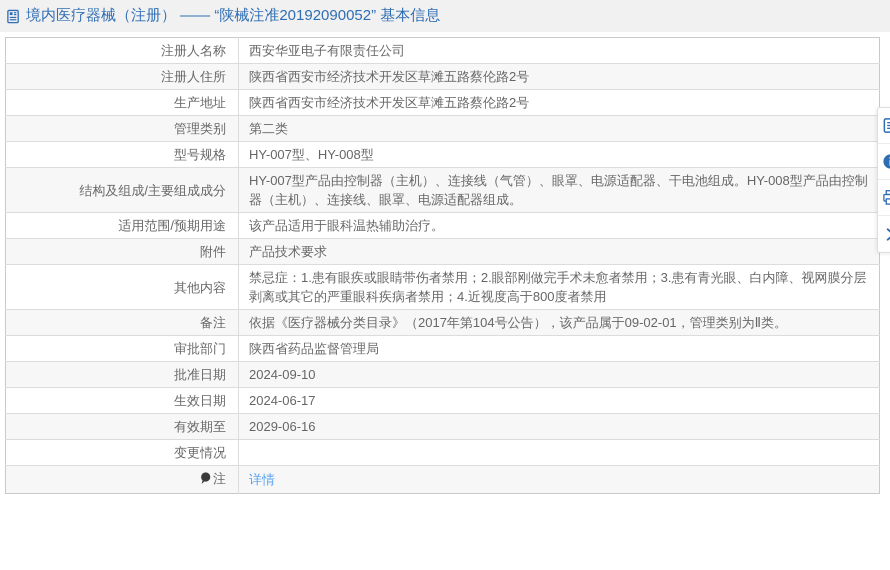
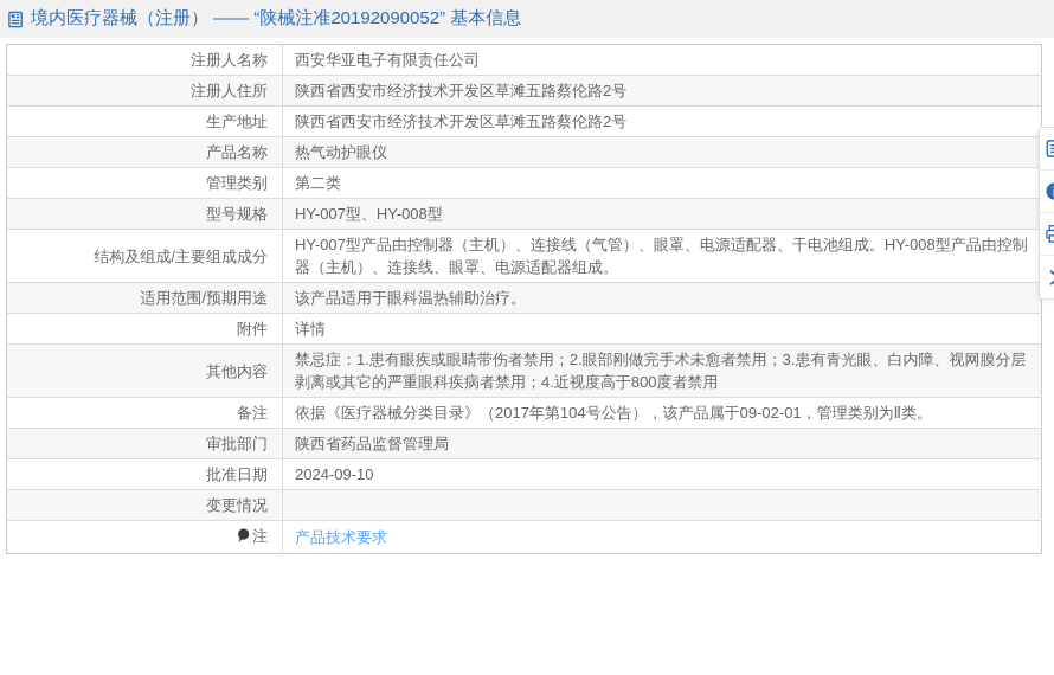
  境内医疗器械（注册） —— “陕械注准20192090052” 基本信息
  注册人名称	西安华亚电子有限责任公司
  注册人住所	陕西省西安市经济技术开发区草滩五路蔡伦路2号
  生产地址	陕西省西安市经济技术开发区草滩五路蔡伦路2号
+ 产品名称	热气动护眼仪
  管理类别	第二类
  型号规格	HY-007型、HY-008型
  结构及组成/主要组成成分	HY-007型产品由控制器（主机）、连接线（气管）、眼罩、电源适配器、干电池组成。HY-008型产品由控制器（主机）、连接线、眼罩、电源适配器组成。
  适用范围/预期用途	该产品适用于眼科温热辅助治疗。
- 附件	产品技术要求
+ 附件	详情
  其他内容	禁忌症：1.患有眼疾或眼睛带伤者禁用；2.眼部刚做完手术未愈者禁用；3.患有青光眼、白内障、视网膜分层剥离或其它的严重眼科疾病者禁用；4.近视度高于800度者禁用
  备注	依据《医疗器械分类目录》（2017年第104号公告），该产品属于09-02-01，管理类别为Ⅱ类。
  审批部门	陕西省药品监督管理局
  批准日期	2024-09-10
- 生效日期	2024-06-17
- 有效期至	2029-06-16
  变更情况
- 注	详情
+ 注	产品技术要求
